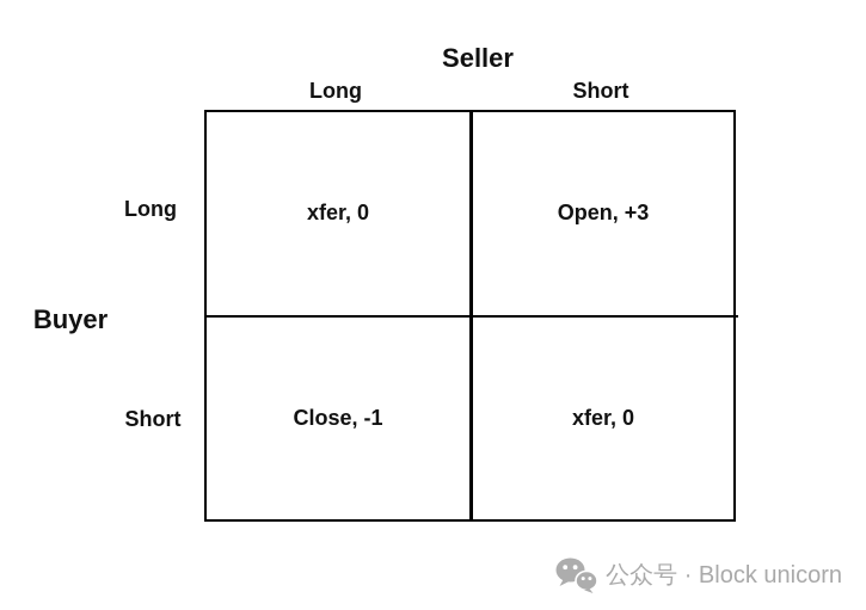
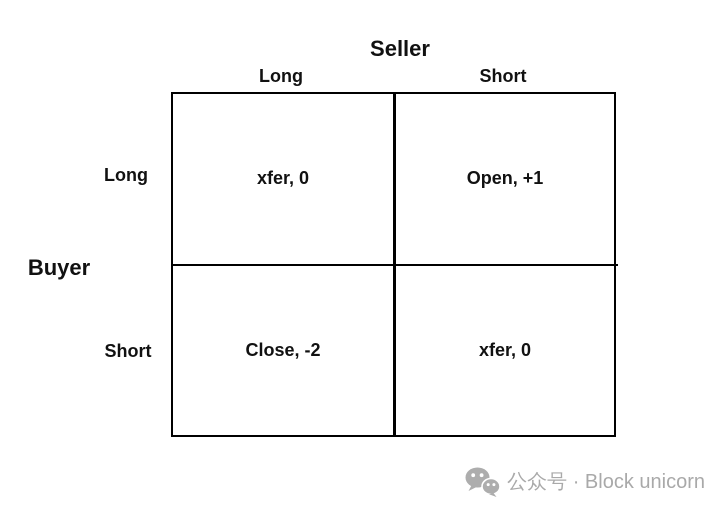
  Seller
  Long
  Short
  Buyer
  Long
  Short
  xfer, 0
- Open, +3
+ Open, +1
- Close, -1
+ Close, -2
  xfer, 0
  公众号 · Block unicorn
